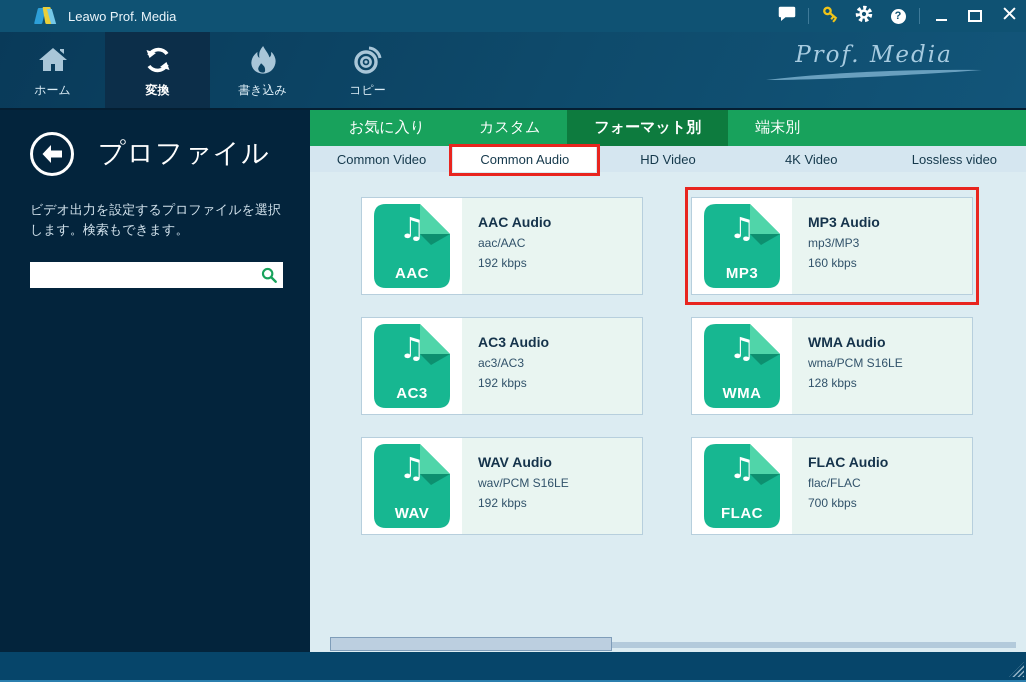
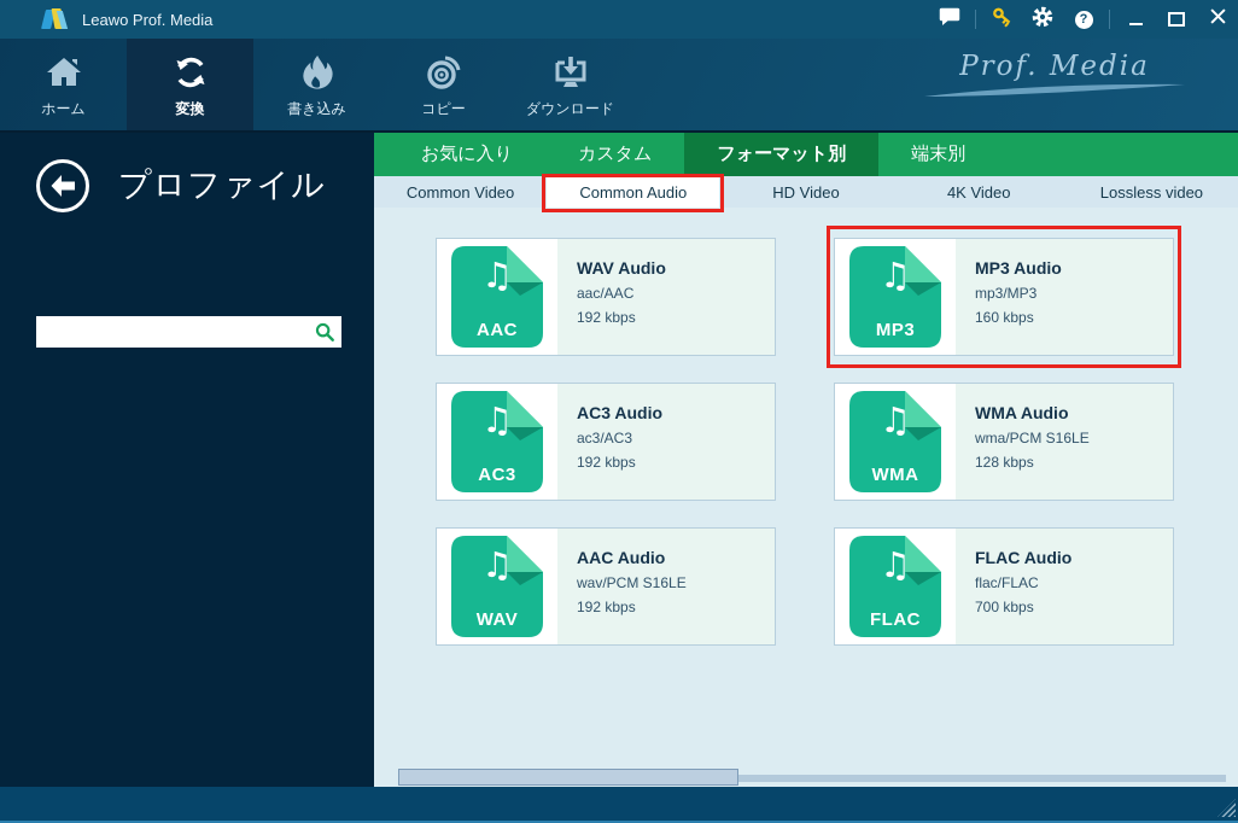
  Leawo Prof. Media
  ?
  ホーム
  変換
  書き込み
  コピー
+ ダウンロード
  Prof. Media
  プロファイル
- ビデオ出力を設定するプロファイルを選択します。検索もできます。
  お気に入り
  カスタム
  フォーマット別
  端末別
  Common Video
  Common Audio
  HD Video
  4K Video
  Lossless video
  ♫
  AAC
- AAC Audio
+ WAV Audio
  aac/AAC
  192 kbps
  ♫
  MP3
  MP3 Audio
  mp3/MP3
  160 kbps
  ♫
  AC3
  AC3 Audio
  ac3/AC3
  192 kbps
  ♫
  WMA
  WMA Audio
  wma/PCM S16LE
  128 kbps
  ♫
  WAV
- WAV Audio
+ AAC Audio
  wav/PCM S16LE
  192 kbps
  ♫
  FLAC
  FLAC Audio
  flac/FLAC
  700 kbps
